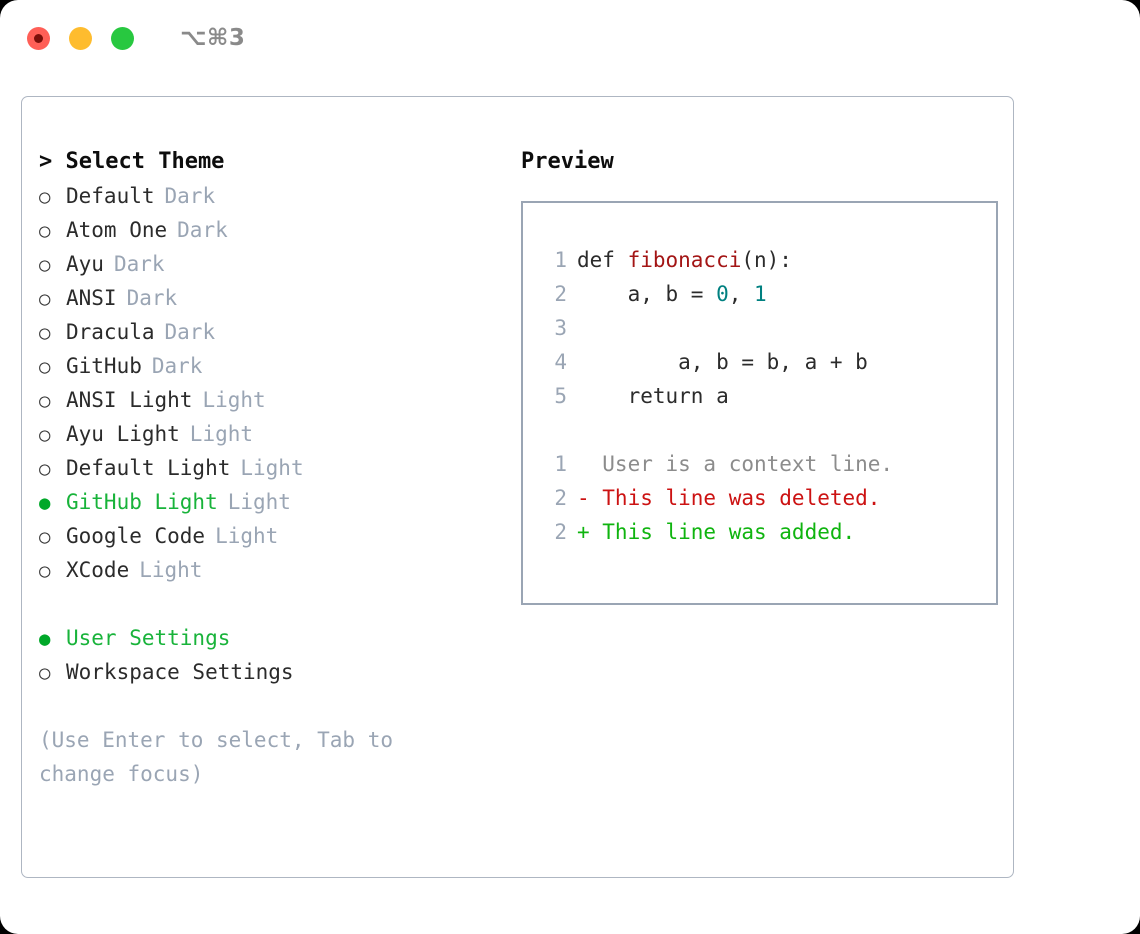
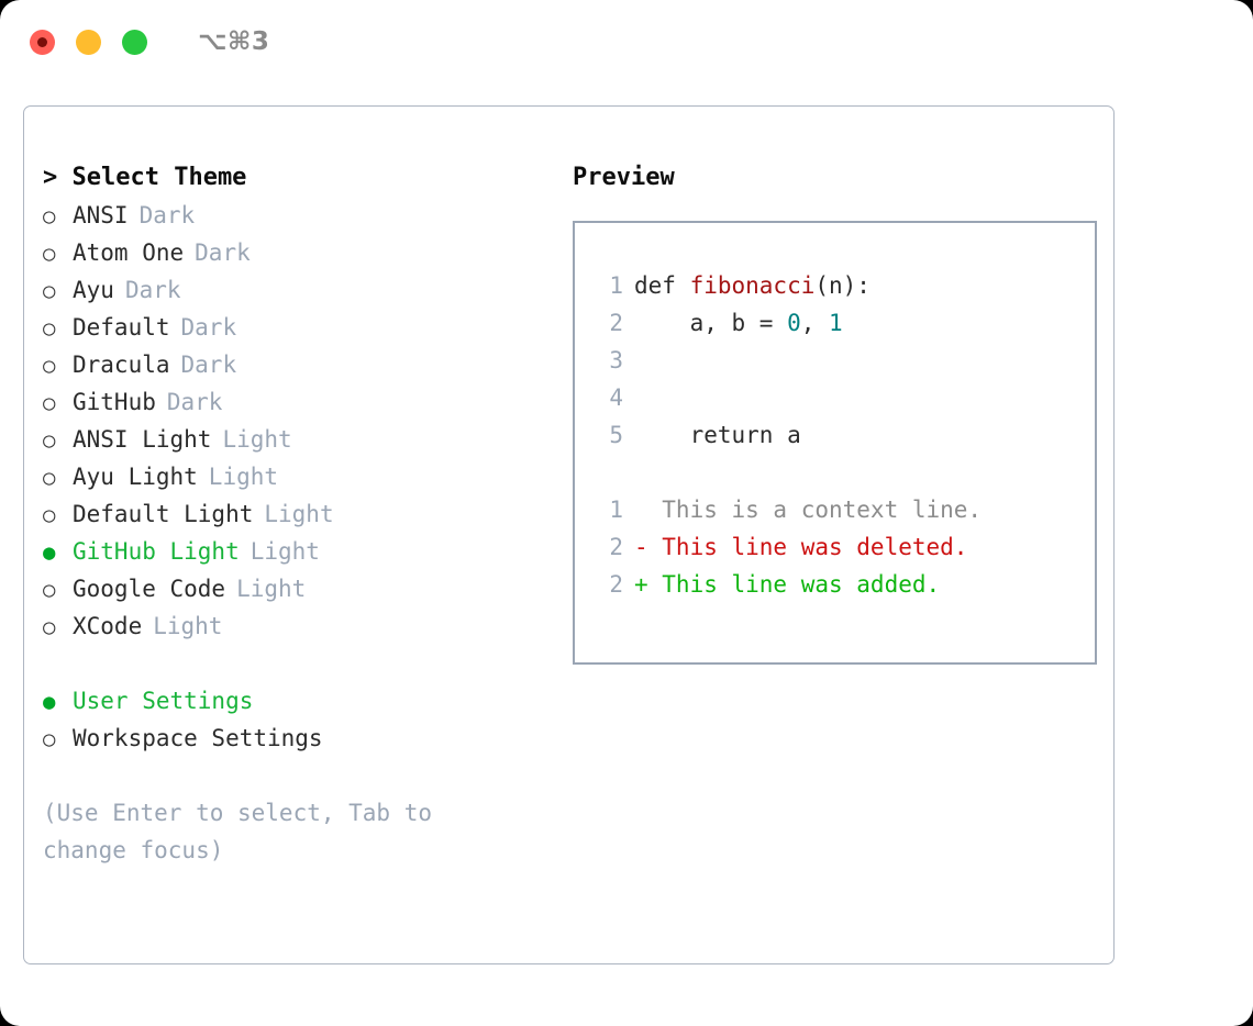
  ⌥⌘3
  > Select Theme
  ○
- Default
+ ANSI
  Dark
  ○
  Atom One
  Dark
  ○
  Ayu
  Dark
  ○
- ANSI
+ Default
  Dark
  ○
  Dracula
  Dark
  ○
  GitHub
  Dark
  ○
  ANSI Light
  Light
  ○
  Ayu Light
  Light
  ○
  Default Light
  Light
  ●
  GitHub Light
  Light
  ○
  Google Code
  Light
  ○
  XCode
  Light
  ●
  User Settings
  ○
  Workspace Settings
  (Use Enter to select, Tab to change focus)
  Preview
  1
  def fibonacci(n):
  2
  a, b = 0, 1
  3
  4
- a, b = b, a + b
  5
  return a
  1
- User is a context line.
+ This is a context line.
  2
  - This line was deleted.
  2
  + This line was added.
